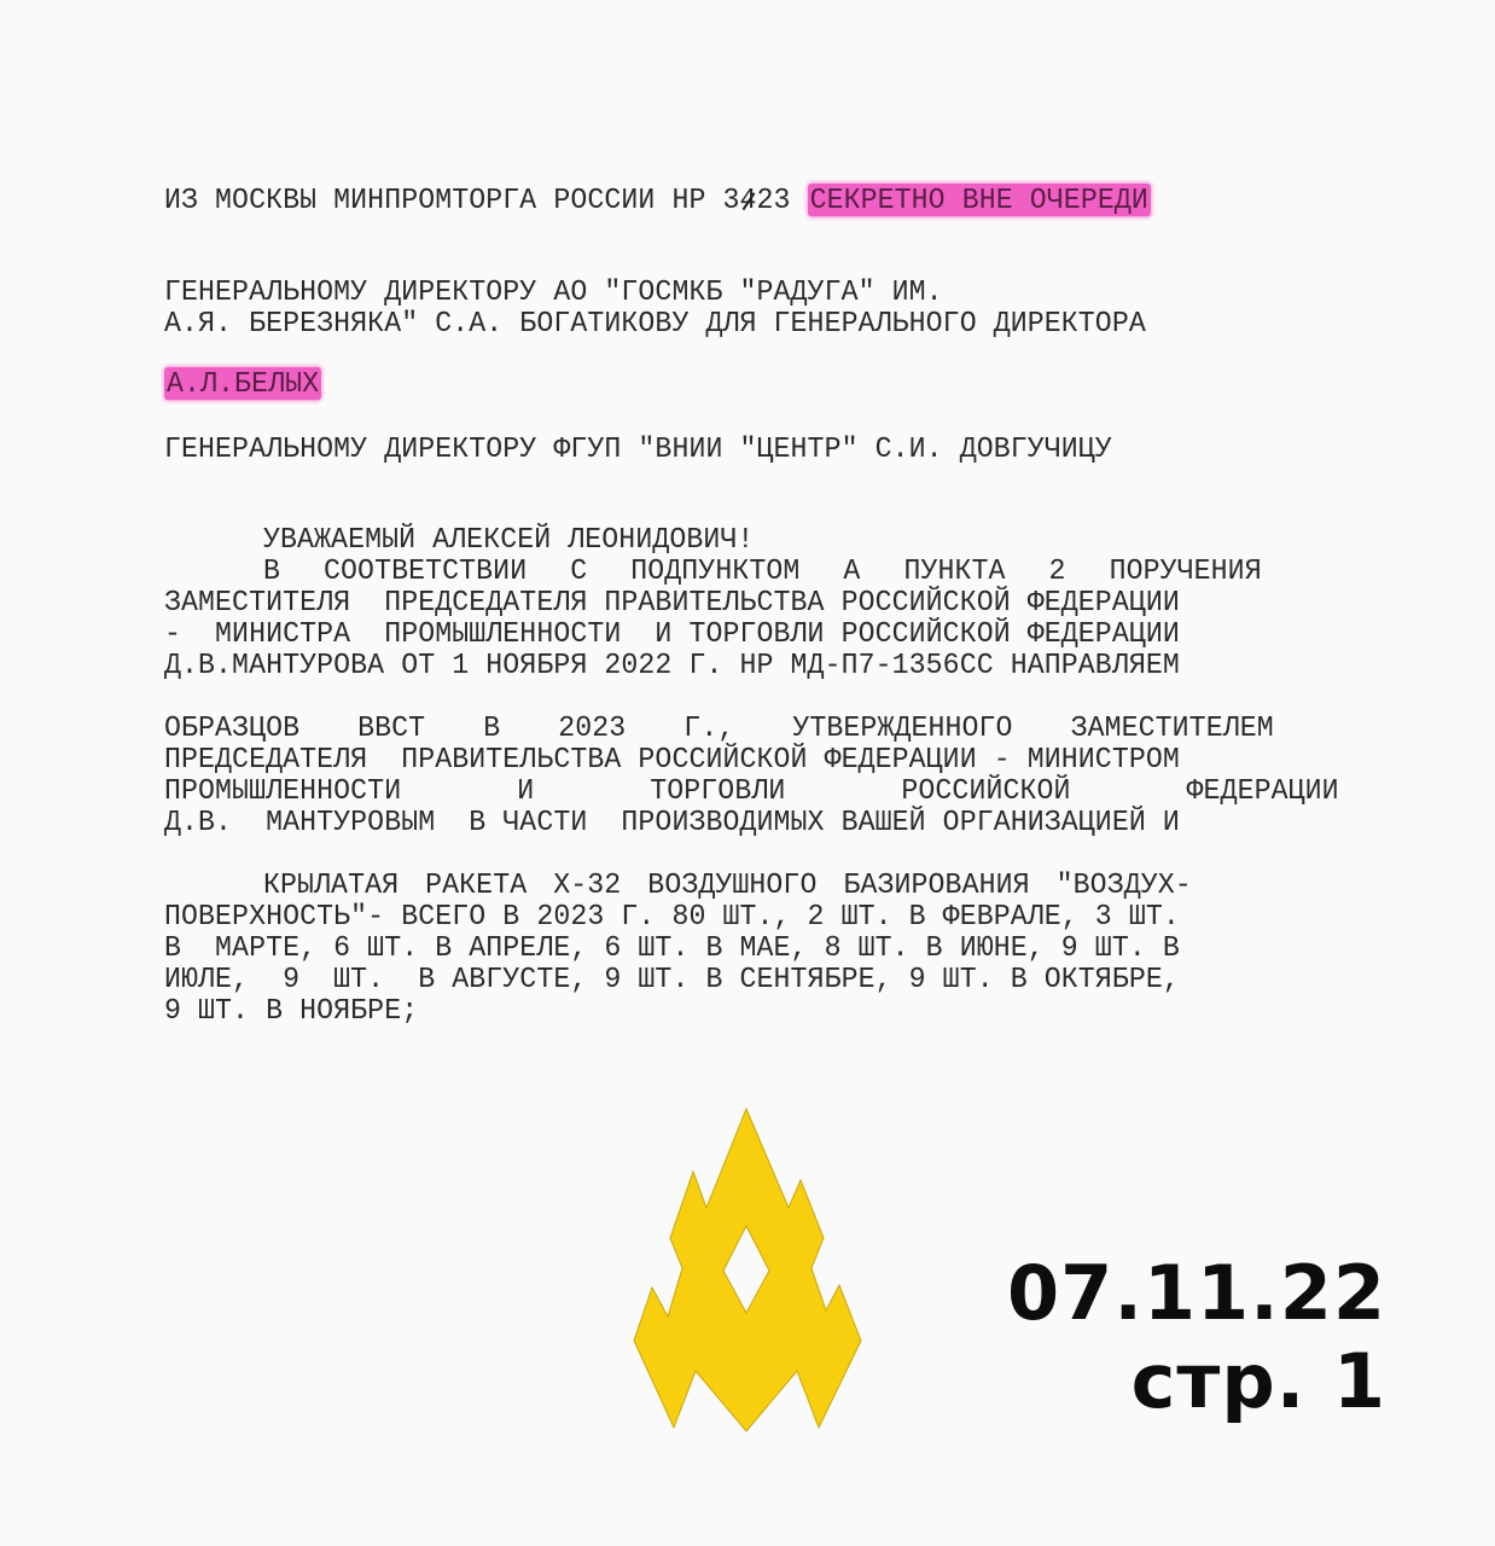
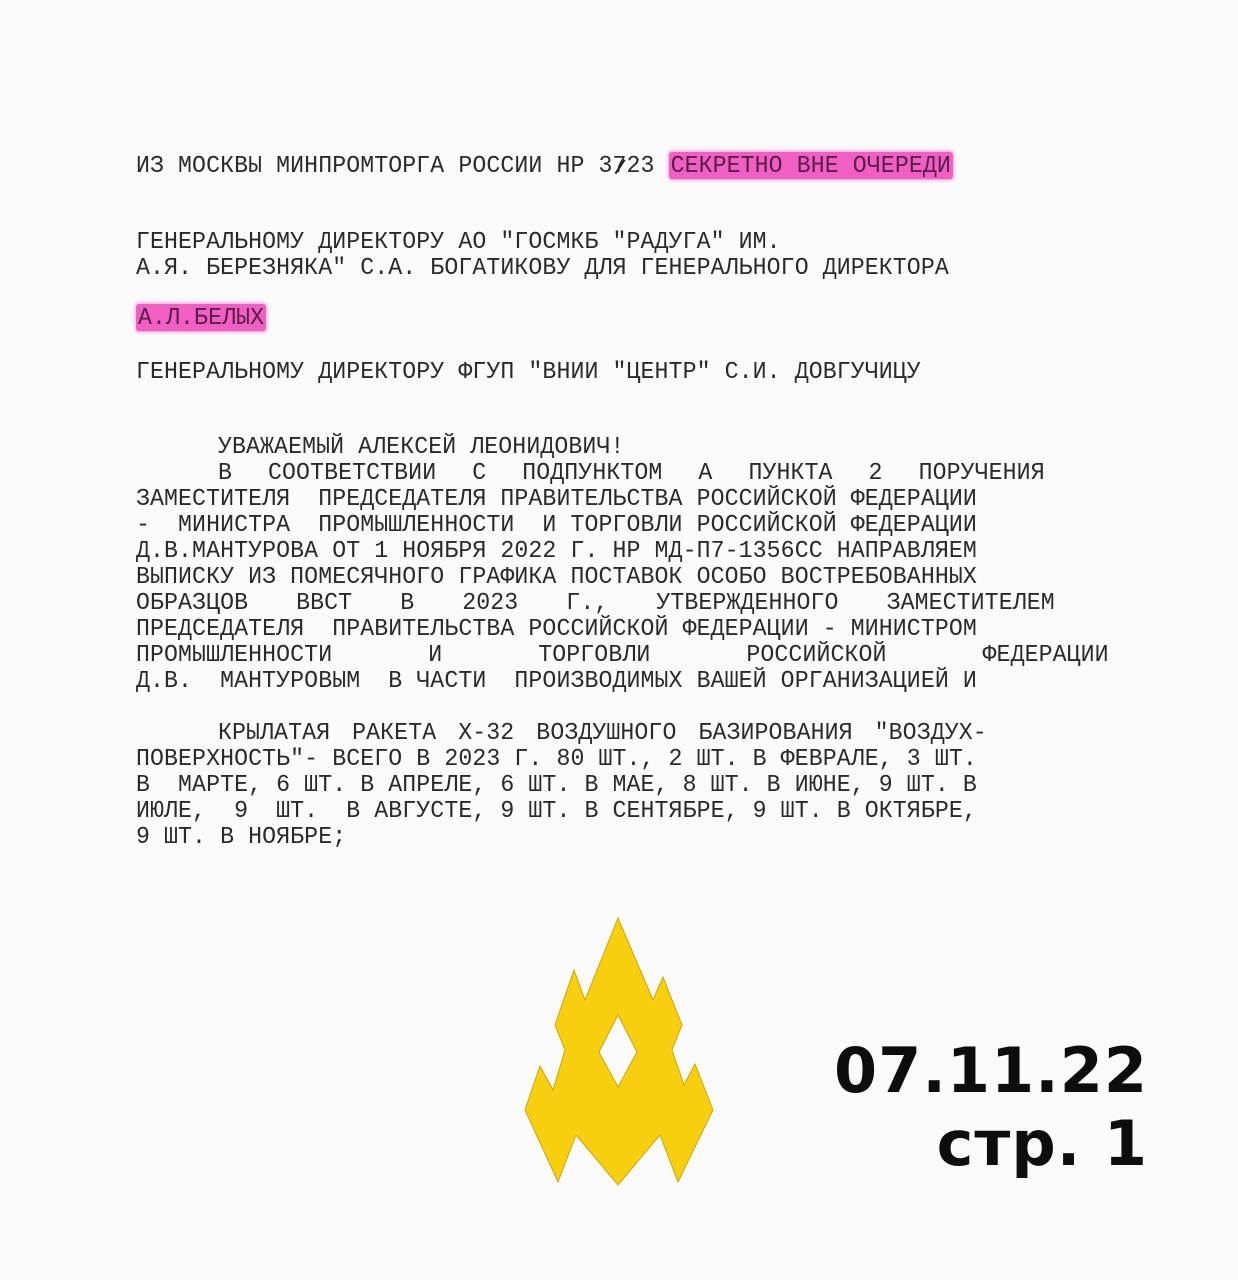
- ИЗ МОСКВЫ МИНПРОМТОРГА РОССИИ НР 3423 СЕКРЕТНО ВНЕ ОЧЕРЕДИ
+ ИЗ МОСКВЫ МИНПРОМТОРГА РОССИИ НР 3723 СЕКРЕТНО ВНЕ ОЧЕРЕДИ
  ГЕНЕРАЛЬНОМУ ДИРЕКТОРУ АО "ГОСМКБ "РАДУГА" ИМ.
  А.Я. БЕРЕЗНЯКА" С.А. БОГАТИКОВУ ДЛЯ ГЕНЕРАЛЬНОГО ДИРЕКТОРА
  А.Л.БЕЛЫХ
  ГЕНЕРАЛЬНОМУ ДИРЕКТОРУ ФГУП "ВНИИ "ЦЕНТР" С.И. ДОВГУЧИЦУ
  УВАЖАЕМЫЙ АЛЕКСЕЙ ЛЕОНИДОВИЧ!
  В СООТВЕТСТВИИ С ПОДПУНКТОМ А ПУНКТА 2 ПОРУЧЕНИЯ
  ЗАМЕСТИТЕЛЯ ПРЕДСЕДАТЕЛЯ ПРАВИТЕЛЬСТВА РОССИЙСКОЙ ФЕДЕРАЦИИ
  - МИНИСТРА ПРОМЫШЛЕННОСТИ И ТОРГОВЛИ РОССИЙСКОЙ ФЕДЕРАЦИИ
  Д.В.МАНТУРОВА ОТ 1 НОЯБРЯ 2022 Г. НР МД-П7-1356СС НАПРАВЛЯЕМ
+ ВЫПИСКУ ИЗ ПОМЕСЯЧНОГО ГРАФИКА ПОСТАВОК ОСОБО ВОСТРЕБОВАННЫХ
  ОБРАЗЦОВ ВВСТ В 2023 Г., УТВЕРЖДЕННОГО ЗАМЕСТИТЕЛЕМ
  ПРЕДСЕДАТЕЛЯ ПРАВИТЕЛЬСТВА РОССИЙСКОЙ ФЕДЕРАЦИИ - МИНИСТРОМ
  ПРОМЫШЛЕННОСТИ И ТОРГОВЛИ РОССИЙСКОЙ ФЕДЕРАЦИИ
  Д.В. МАНТУРОВЫМ В ЧАСТИ ПРОИЗВОДИМЫХ ВАШЕЙ ОРГАНИЗАЦИЕЙ И
  КРЫЛАТАЯ РАКЕТА Х-32 ВОЗДУШНОГО БАЗИРОВАНИЯ "ВОЗДУХ-
  ПОВЕРХНОСТЬ"- ВСЕГО В 2023 Г. 80 ШТ., 2 ШТ. В ФЕВРАЛЕ, 3 ШТ.
  В МАРТЕ, 6 ШТ. В АПРЕЛЕ, 6 ШТ. В МАЕ, 8 ШТ. В ИЮНЕ, 9 ШТ. В
  ИЮЛЕ, 9 ШТ. В АВГУСТЕ, 9 ШТ. В СЕНТЯБРЕ, 9 ШТ. В ОКТЯБРЕ,
  9 ШТ. В НОЯБРЕ;
  07.11.22
  стр. 1
